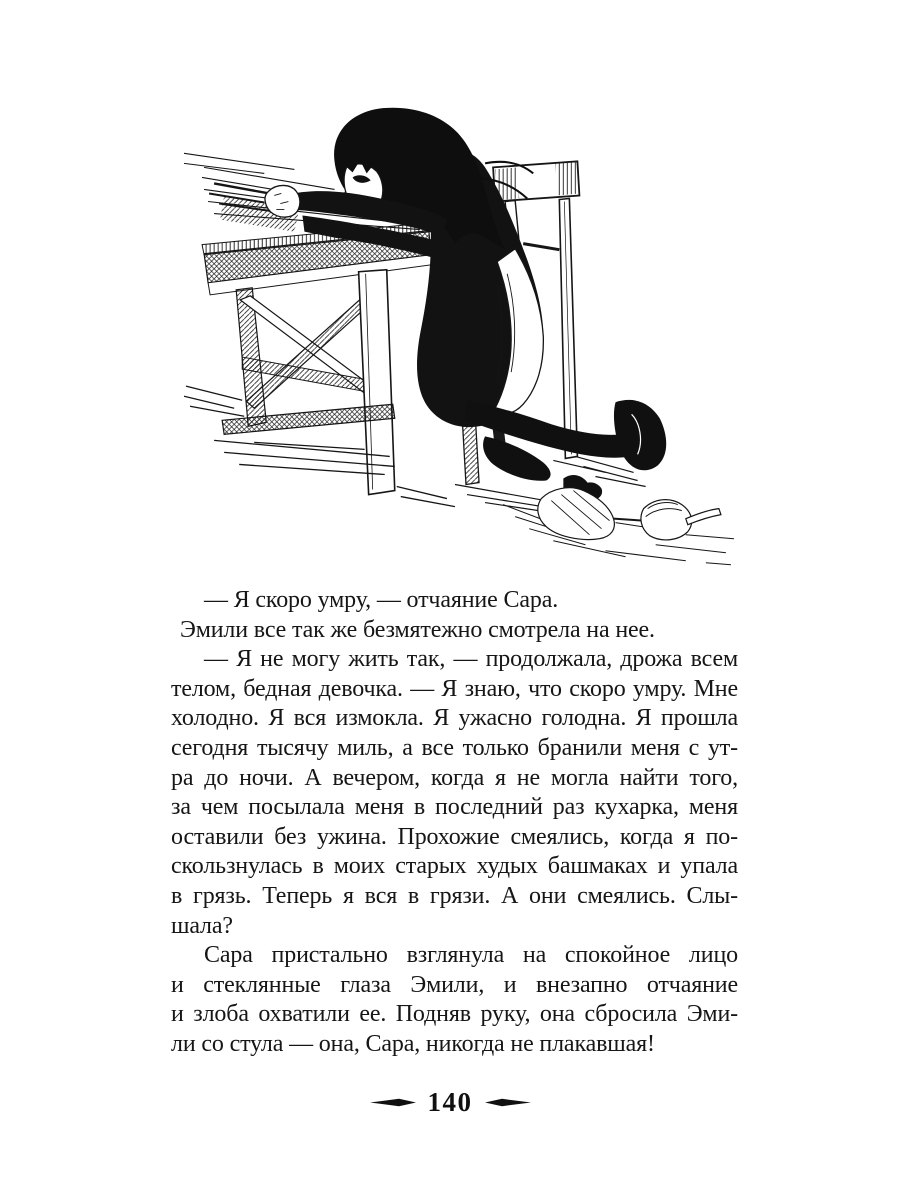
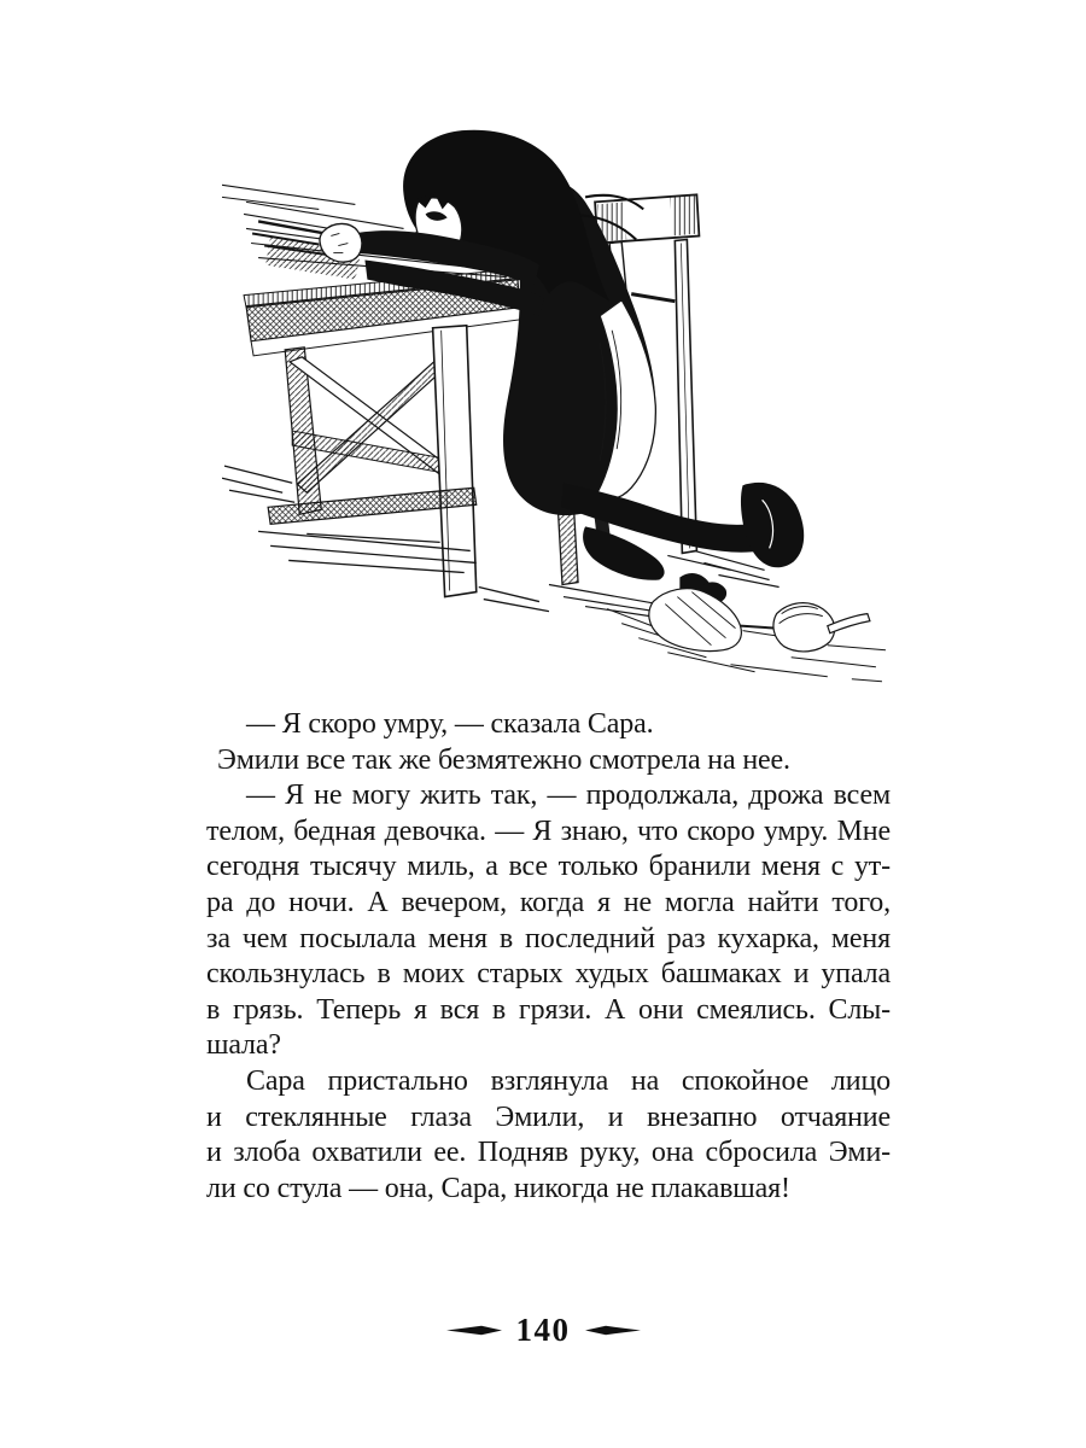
- — Я скоро умру, — отчаяние Сара.
+ — Я скоро умру, — сказала Сара.
  Эмили все так же безмятежно смотрела на нее.
  — Я не могу жить так, — продолжала, дрожа всем
  телом, бедная девочка. — Я знаю, что скоро умру. Мне
- холодно. Я вся измокла. Я ужасно голодна. Я прошла
  сегодня тысячу миль, а все только бранили меня с ут-
  ра до ночи. А вечером, когда я не могла найти того,
  за чем посылала меня в последний раз кухарка, меня
- оставили без ужина. Прохожие смеялись, когда я по-
  скользнулась в моих старых худых башмаках и упала
  в грязь. Теперь я вся в грязи. А они смеялись. Слы-
  шала?
  Сара пристально взглянула на спокойное лицо
  и стеклянные глаза Эмили, и внезапно отчаяние
  и злоба охватили ее. Подняв руку, она сбросила Эми-
  ли со стула — она, Сара, никогда не плакавшая!
  140
